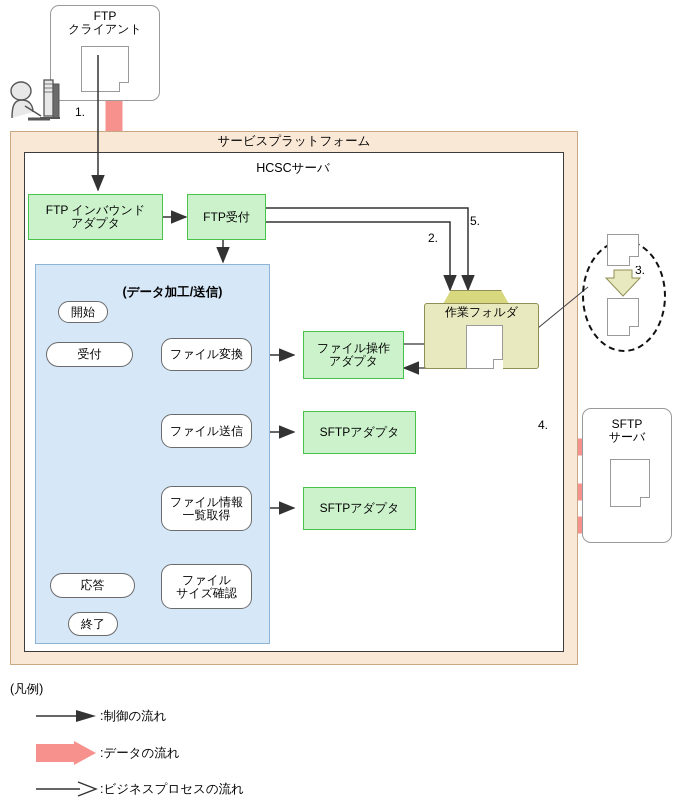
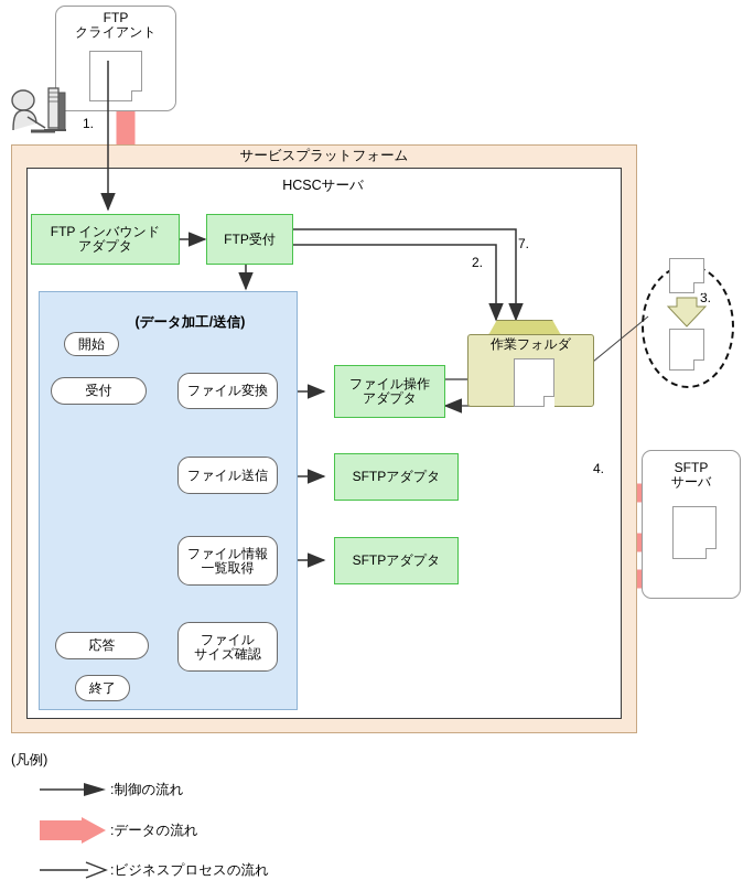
  サービスプラットフォーム
  HCSCサーバ
  FTP
  クライアント
  1.
  2.
  3.
  4.
- 5.
+ 7.
  FTP インバウンド
  アダプタ
  FTP受付
  ファイル操作
  アダプタ
  SFTPアダプタ
  SFTPアダプタ
  作業フォルダ
  SFTP
  サーバ
  (データ加工/送信)
  開始
  受付
  ファイル変換
  ファイル送信
  ファイル情報
  一覧取得
  ファイル
  サイズ確認
  応答
  終了
  (凡例)
  :制御の流れ
  :データの流れ
  :ビジネスプロセスの流れ
